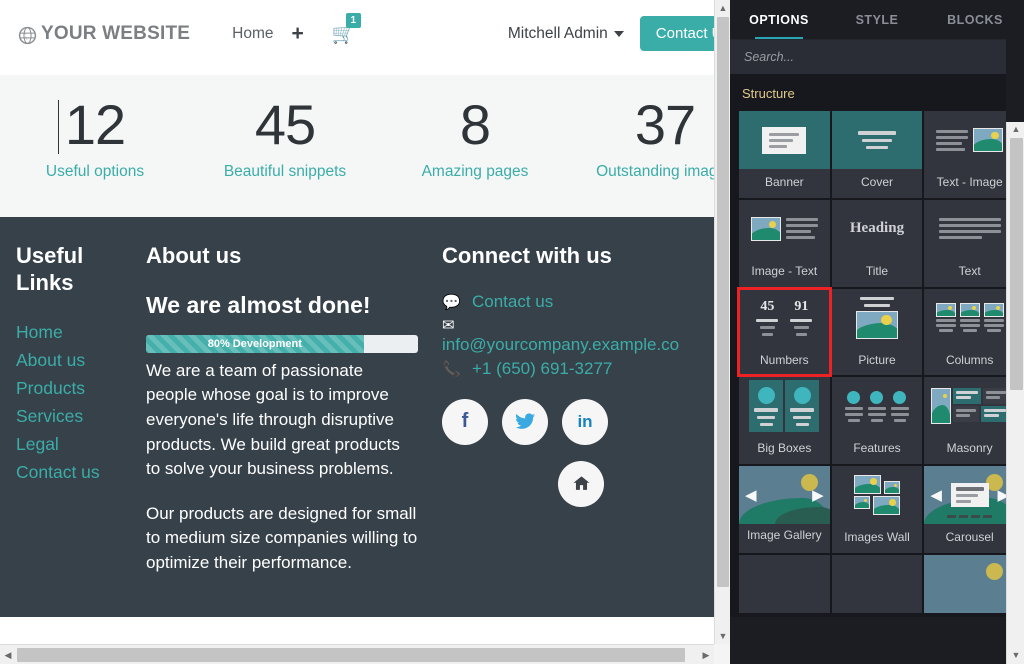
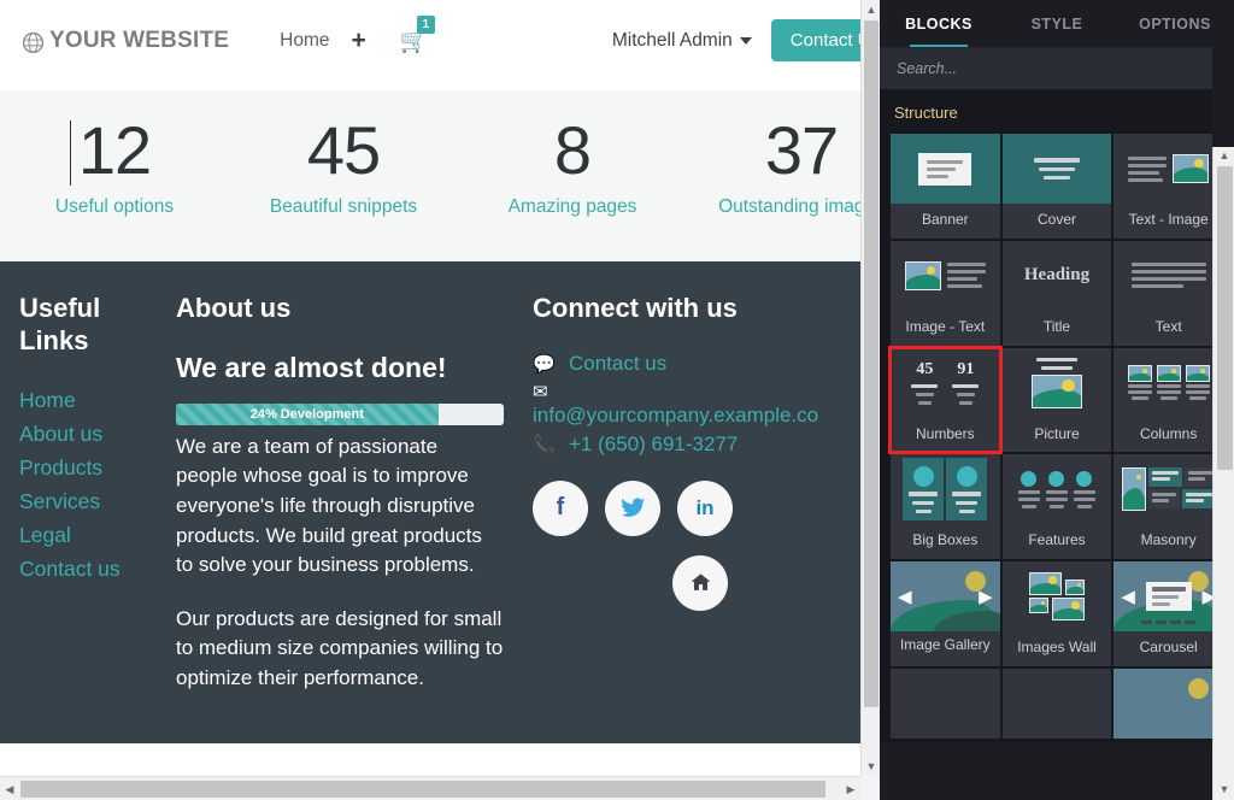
  YOUR WEBSITE
  Home
  +
  🛒
  1
  Mitchell Admin
  Contact
  12
  Useful options
  45
  Beautiful snippets
  8
  Amazing pages
  37
  Outstanding ima
  Useful Links
  Home
  About us
  Products
  Services
  Legal
  Contact us
  About us
  We are almost done!
- 80% Development
+ 24% Development
  We are a team of passionate people whose goal is to improve everyone's life through disruptive products. We build great products to solve your business problems.
  Our products are designed for small to medium size companies willing to optimize their performance.
  Connect with us
  💬
  Contact us
  ✉
  info@yourcompany.example.co
  📞
  +1 (650) 691-3277
  f
  in
  ▲
  ▼
  ◀
  ▶
- OPTIONS
+ BLOCKS
  STYLE
- BLOCKS
+ OPTIONS
  Search...
  Structure
  Banner
  Cover
  Text - Image
  Image - Text
  Heading
  Title
  Text
  45
  91
  Numbers
  Picture
  Columns
  Big Boxes
  Features
  Masonry
  ◀
  ▶
  Image Gallery
  Images Wall
  ◀
  ▶
  Carousel
  ▲
  ▼
